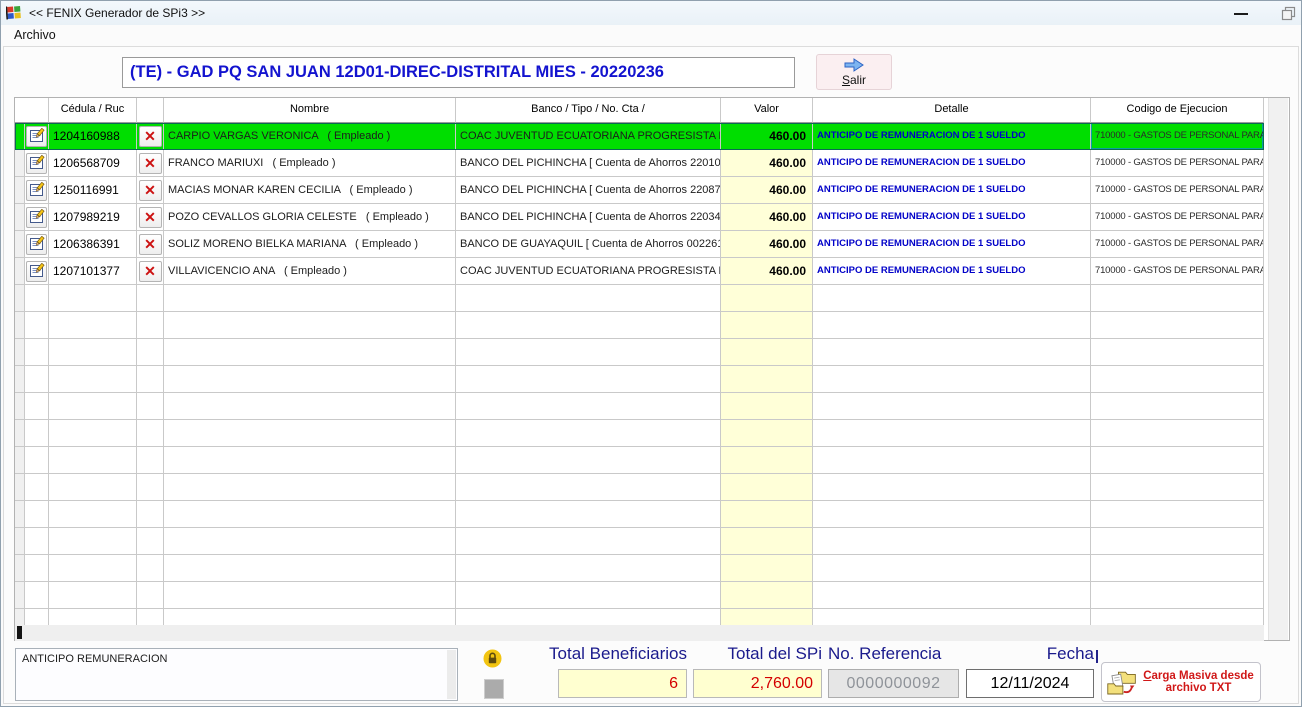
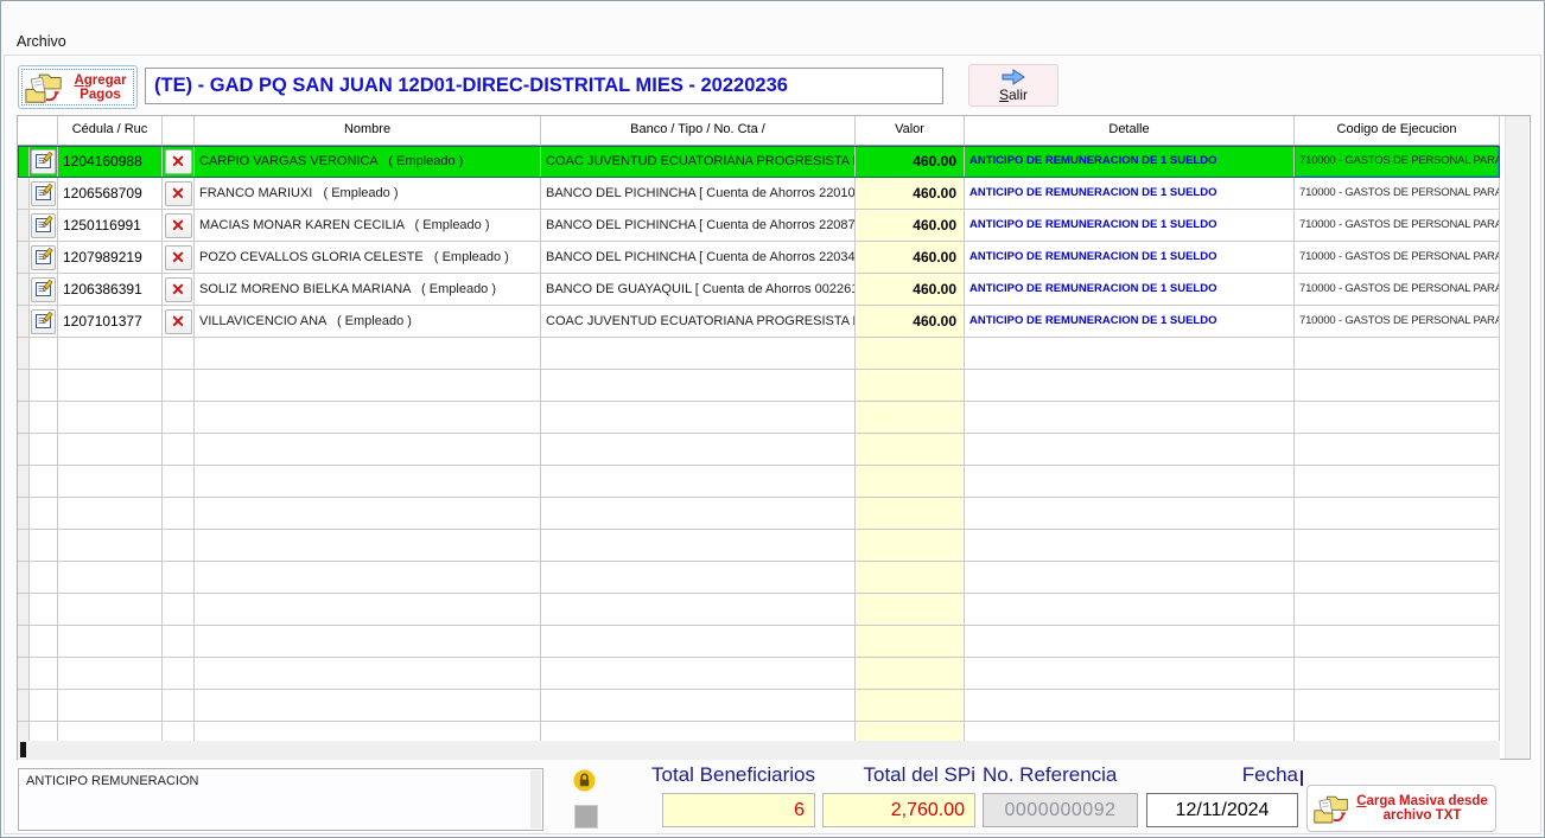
- << FENIX Generador de SPi3 >>
  Archivo
+ Agregar
+ Pagos
  (TE) - GAD PQ SAN JUAN 12D01-DIREC-DISTRITAL MIES - 20220236
  Salir
  Cédula / Ruc
  Nombre
  Banco / Tipo / No. Cta /
  Valor
  Detalle
  Codigo de Ejecucion
  1204160988
  ✕
  CARPIO VARGAS VERONICA ( Empleado )
  COAC JUVENTUD ECUATORIANA PROGRESISTA
  460.00
  ANTICIPO DE REMUNERACION DE 1 SUELDO
  710000 - GASTOS DE PERSONAL PARA
  1206568709
  ✕
  FRANCO MARIUXI ( Empleado )
  BANCO DEL PICHINCHA [ Cuenta de Ahorros 22010
  460.00
  ANTICIPO DE REMUNERACION DE 1 SUELDO
  710000 - GASTOS DE PERSONAL PARA
  1250116991
  ✕
  MACIAS MONAR KAREN CECILIA ( Empleado )
  BANCO DEL PICHINCHA [ Cuenta de Ahorros 22087
  460.00
  ANTICIPO DE REMUNERACION DE 1 SUELDO
  710000 - GASTOS DE PERSONAL PARA
  1207989219
  ✕
  POZO CEVALLOS GLORIA CELESTE ( Empleado )
  BANCO DEL PICHINCHA [ Cuenta de Ahorros 22034
  460.00
  ANTICIPO DE REMUNERACION DE 1 SUELDO
  710000 - GASTOS DE PERSONAL PARA
  1206386391
  ✕
  SOLIZ MORENO BIELKA MARIANA ( Empleado )
  BANCO DE GUAYAQUIL [ Cuenta de Ahorros 00226
  460.00
  ANTICIPO DE REMUNERACION DE 1 SUELDO
  710000 - GASTOS DE PERSONAL PARA
  1207101377
  ✕
  VILLAVICENCIO ANA ( Empleado )
  COAC JUVENTUD ECUATORIANA PROGRESISTA
  460.00
  ANTICIPO DE REMUNERACION DE 1 SUELDO
  710000 - GASTOS DE PERSONAL PARA
  ANTICIPO REMUNERACION
  Total Beneficiarios
  6
  Total del SPi
  2,760.00
  No. Referencia
  0000000092
  Fecha
  12/11/2024
  Carga Masiva desde
  archivo TXT
